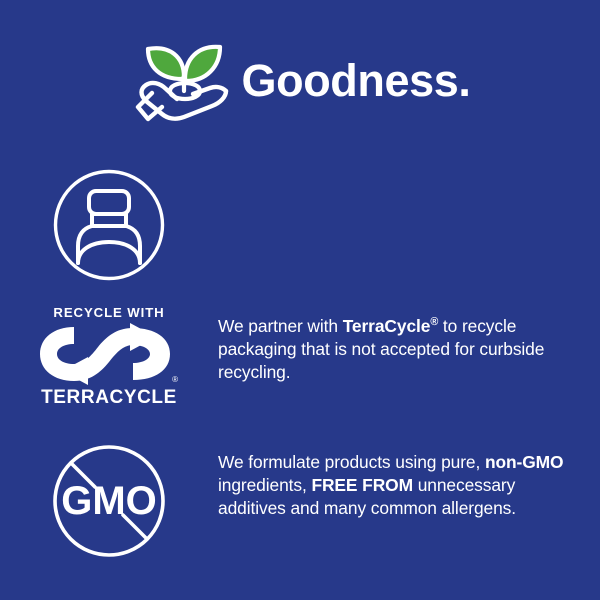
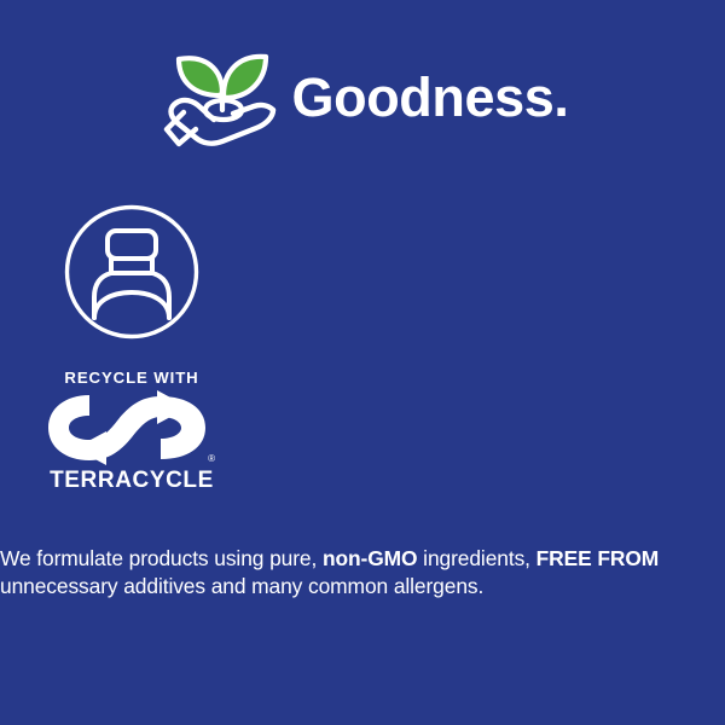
  Goodness.
  RECYCLE WITH
  ®
  TERRACYCLE
- We partner with TerraCycle® to recycle packaging that is not accepted for curbside recycling.
- GMO
  We formulate products using pure, non-GMO ingredients, FREE FROM unnecessary additives and many common allergens.
